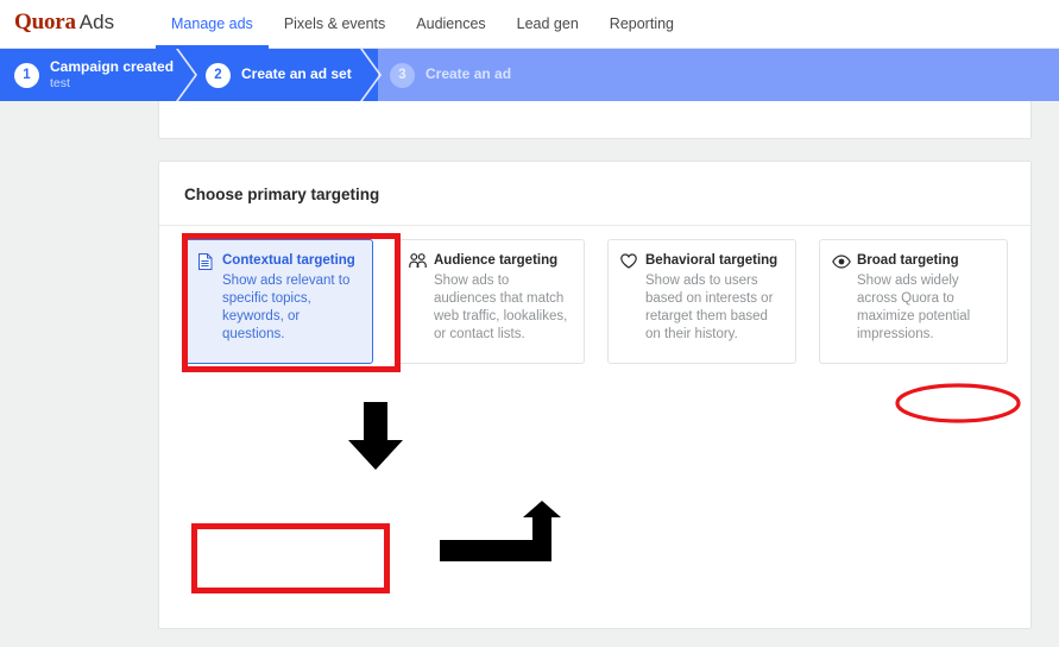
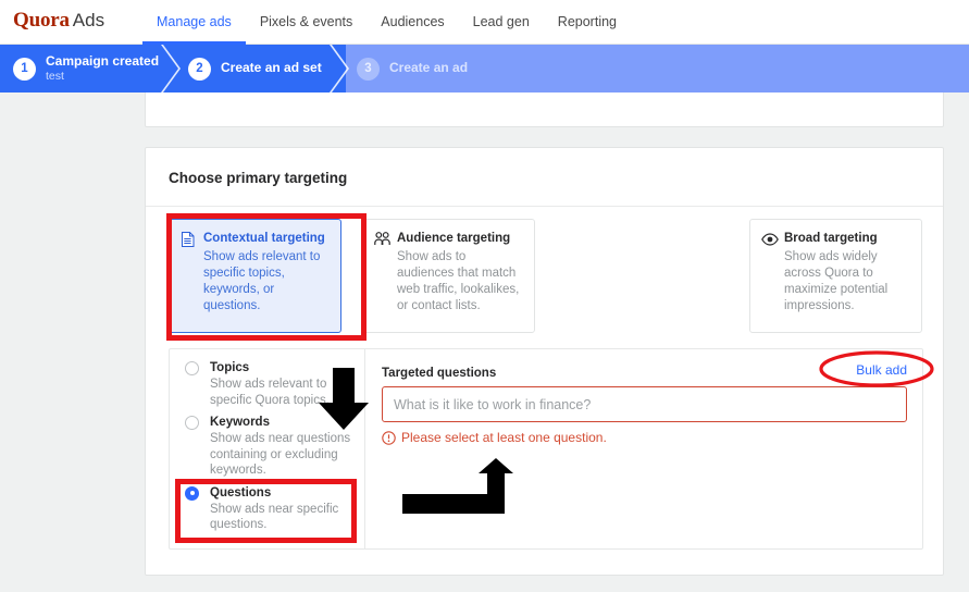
  Quora Ads
  Manage ads Pixels & events Audiences Lead gen Reporting
  3
  Create an ad
  2
  Create an ad set
  1
  Campaign created
  test
  Choose primary targeting
  Contextual targeting
  Show ads relevant to specific topics, keywords, or questions.
  Audience targeting
  Show ads to audiences that match web traffic, lookalikes, or contact lists.
- Behavioral targeting
- Show ads to users based on interests or retarget them based on their history.
  Broad targeting
  Show ads widely across Quora to maximize potential impressions.
+ Topics
+ Show ads relevant to specific Quora topics.
+ Keywords
+ Show ads near questions containing or excluding keywords.
+ Questions
+ Show ads near specific questions.
+ Targeted questions
+ Bulk add
+ What is it like to work in finance?
+ Please select at least one question.
